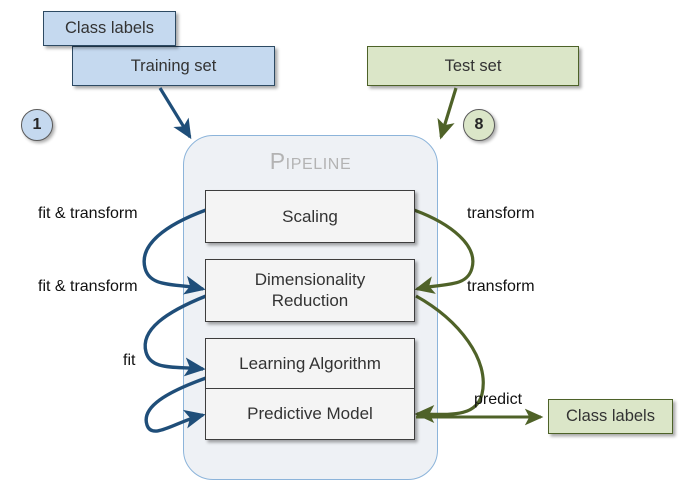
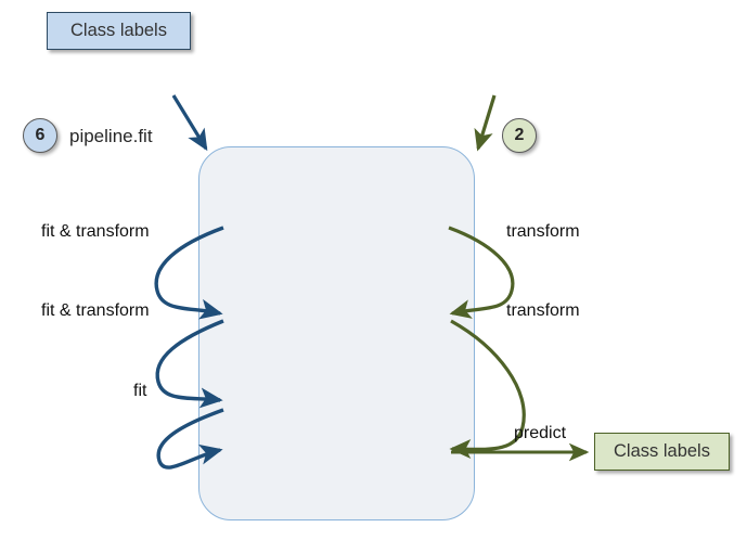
- Pipeline
- Scaling
- Dimensionality
- Reduction
- Learning Algorithm
- Predictive Model
- Training set
  Class labels
- Test set
  Class labels
- 1
+ 6
+ pipeline.fit
- 8
+ 2
  fit & transform
  fit & transform
  fit
  transform
  transform
  predict
